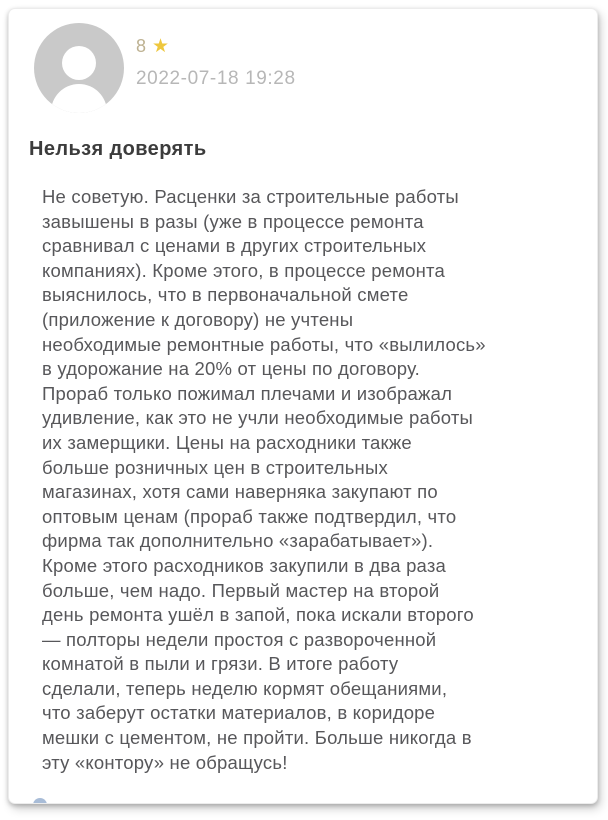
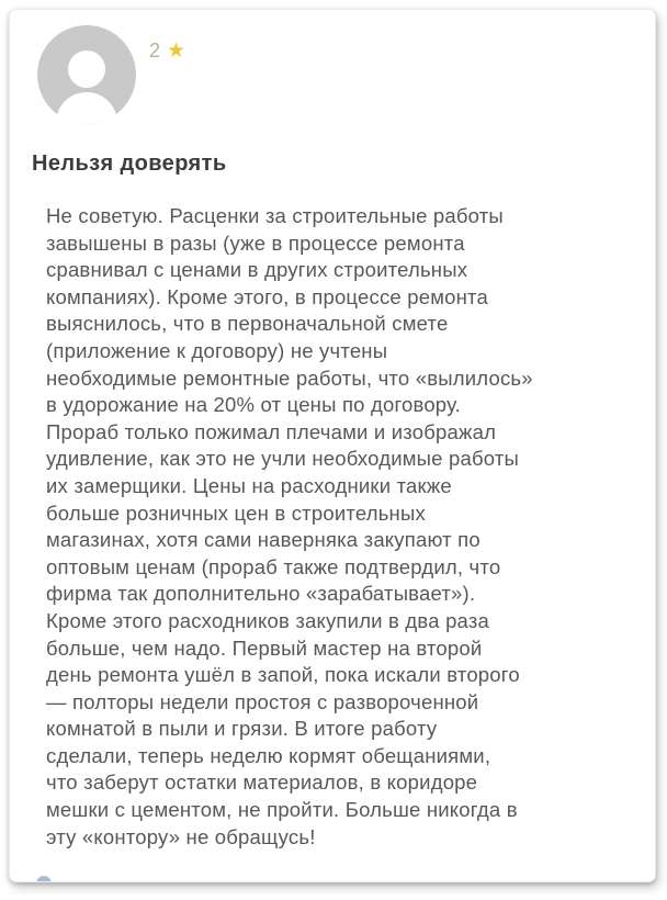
- 8 ★
+ 2 ★
- 2022-07-18 19:28
  Нельзя доверять
  Не советую. Расценки за строительные работы
  завышены в разы (уже в процессе ремонта
  сравнивал с ценами в других строительных
  компаниях). Кроме этого, в процессе ремонта
  выяснилось, что в первоначальной смете
  (приложение к договору) не учтены
  необходимые ремонтные работы, что «вылилось»
  в удорожание на 20% от цены по договору.
  Прораб только пожимал плечами и изображал
  удивление, как это не учли необходимые работы
  их замерщики. Цены на расходники также
  больше розничных цен в строительных
  магазинах, хотя сами наверняка закупают по
  оптовым ценам (прораб также подтвердил, что
  фирма так дополнительно «зарабатывает»).
  Кроме этого расходников закупили в два раза
  больше, чем надо. Первый мастер на второй
  день ремонта ушёл в запой, пока искали второго
  — полторы недели простоя с развороченной
  комнатой в пыли и грязи. В итоге работу
  сделали, теперь неделю кормят обещаниями,
  что заберут остатки материалов, в коридоре
  мешки с цементом, не пройти. Больше никогда в
  эту «контору» не обращусь!
